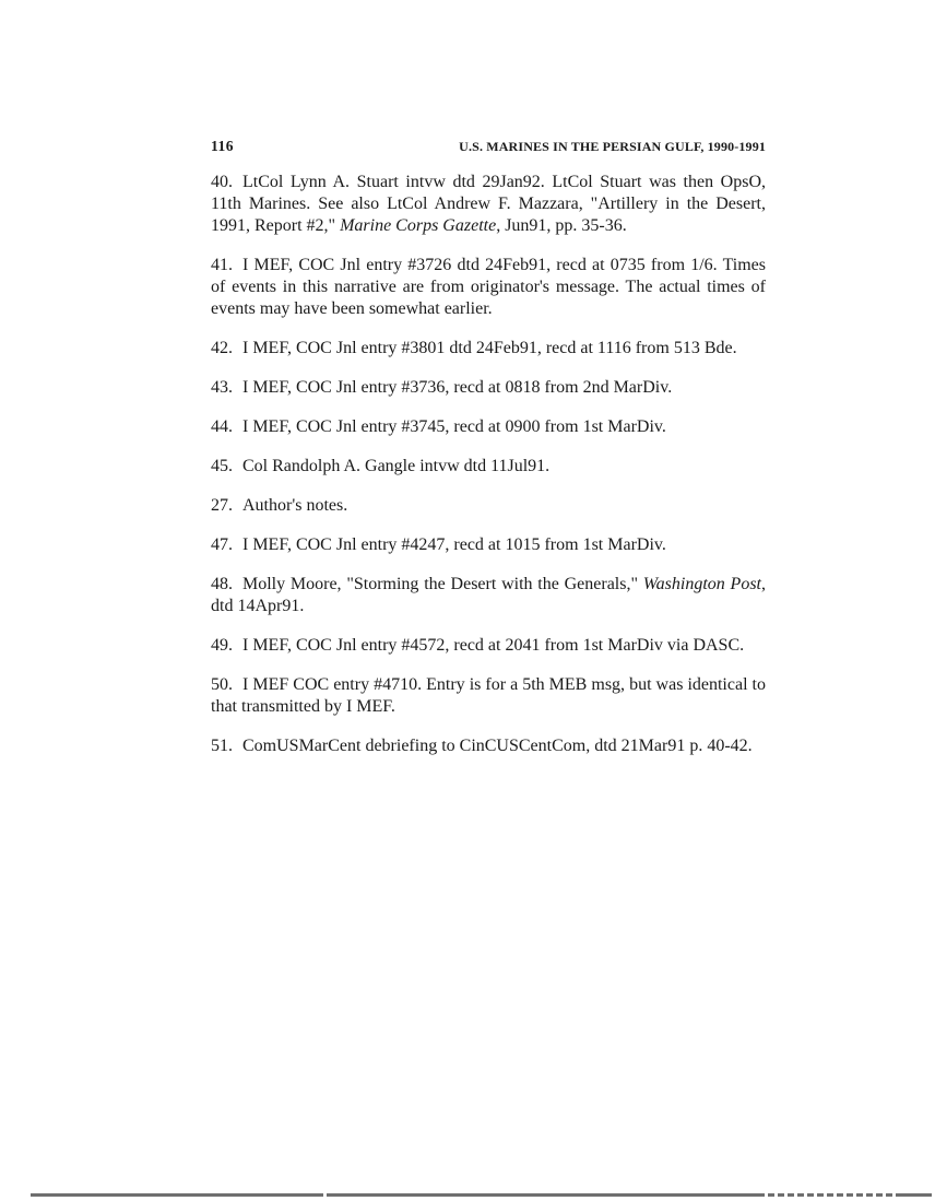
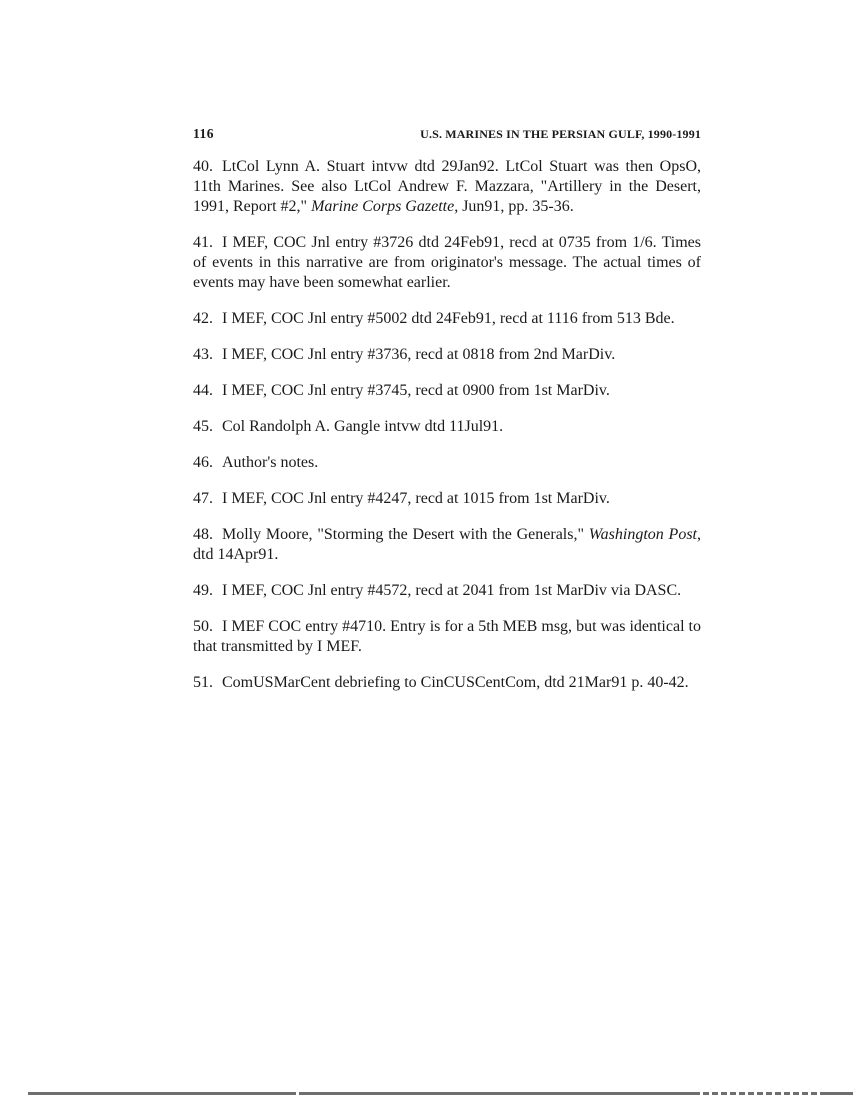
  116
  U.S. MARINES IN THE PERSIAN GULF, 1990-1991
  40. LtCol Lynn A. Stuart intvw dtd 29Jan92. LtCol Stuart was then OpsO, 11th Marines. See also LtCol Andrew F. Mazzara, "Artillery in the Desert, 1991, Report #2," Marine Corps Gazette, Jun91, pp. 35-36.
  41. I MEF, COC Jnl entry #3726 dtd 24Feb91, recd at 0735 from 1/6. Times of events in this narrative are from originator's message. The actual times of events may have been somewhat earlier.
- 42. I MEF, COC Jnl entry #3801 dtd 24Feb91, recd at 1116 from 513 Bde.
+ 42. I MEF, COC Jnl entry #5002 dtd 24Feb91, recd at 1116 from 513 Bde.
  43. I MEF, COC Jnl entry #3736, recd at 0818 from 2nd MarDiv.
  44. I MEF, COC Jnl entry #3745, recd at 0900 from 1st MarDiv.
  45. Col Randolph A. Gangle intvw dtd 11Jul91.
- 27. Author's notes.
+ 46. Author's notes.
  47. I MEF, COC Jnl entry #4247, recd at 1015 from 1st MarDiv.
  48. Molly Moore, "Storming the Desert with the Generals," Washington Post, dtd 14Apr91.
  49. I MEF, COC Jnl entry #4572, recd at 2041 from 1st MarDiv via DASC.
  50. I MEF COC entry #4710. Entry is for a 5th MEB msg, but was identical to that transmitted by I MEF.
  51. ComUSMarCent debriefing to CinCUSCentCom, dtd 21Mar91 p. 40-42.
